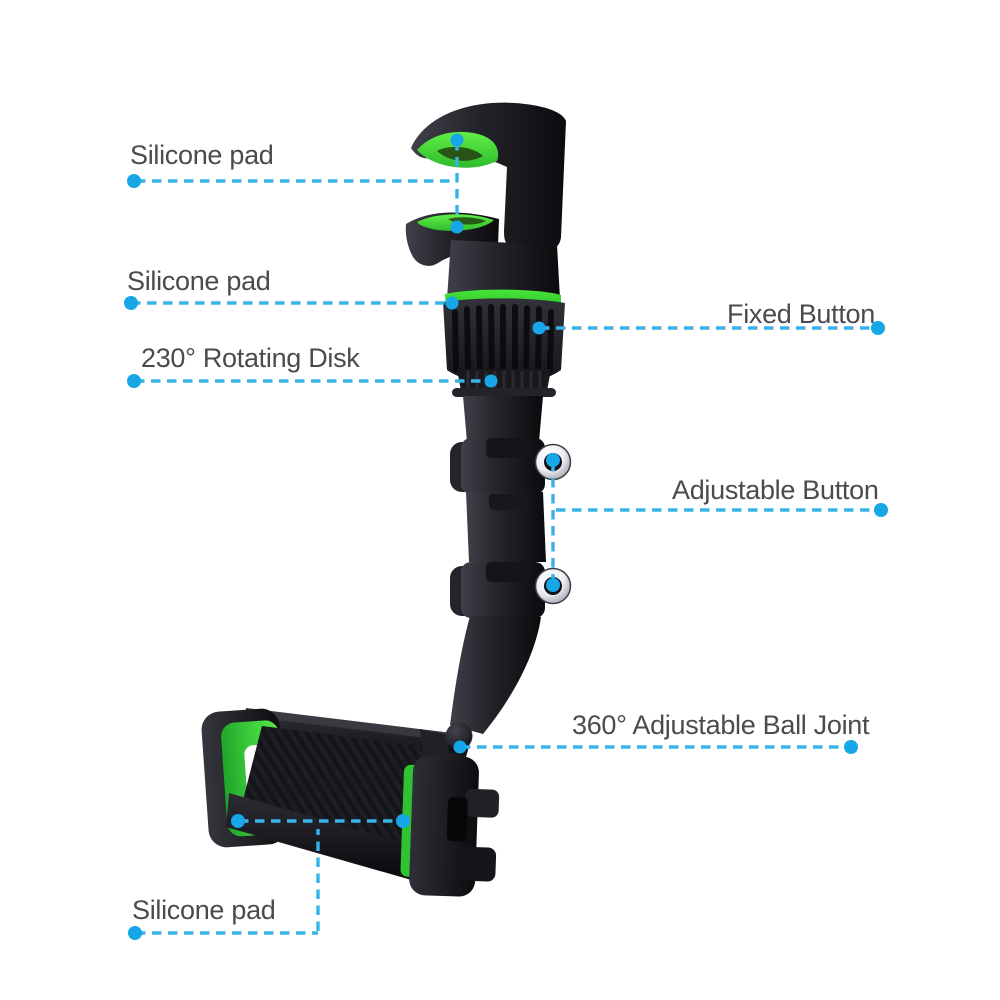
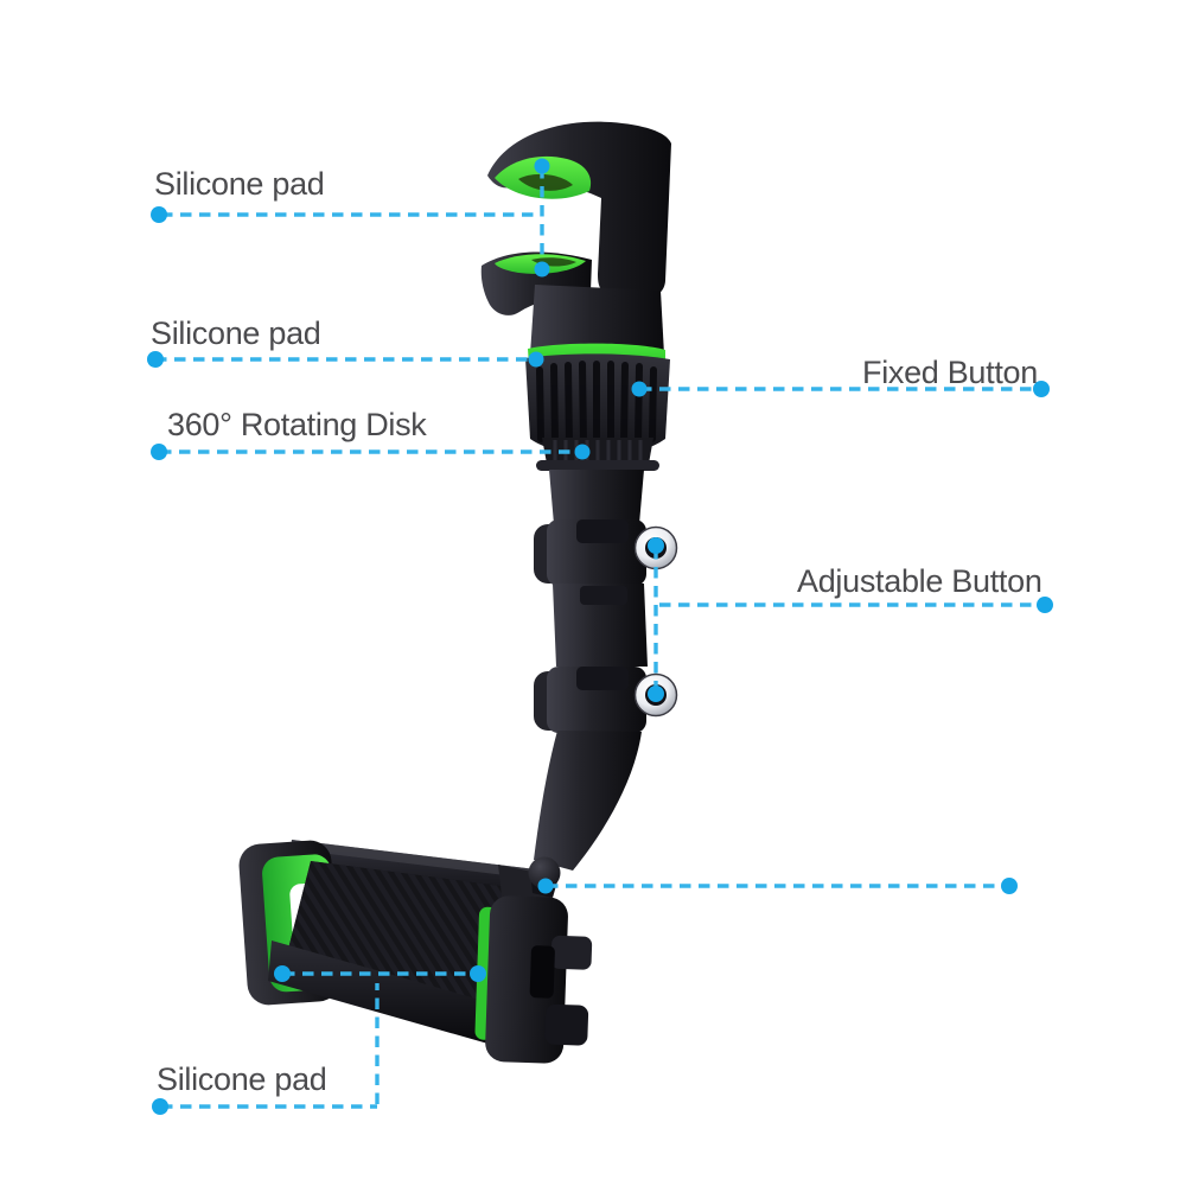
  Silicone pad
  Silicone pad
- 230° Rotating Disk
+ 360° Rotating Disk
  Fixed Button
  Adjustable Button
- 360° Adjustable Ball Joint
  Silicone pad
